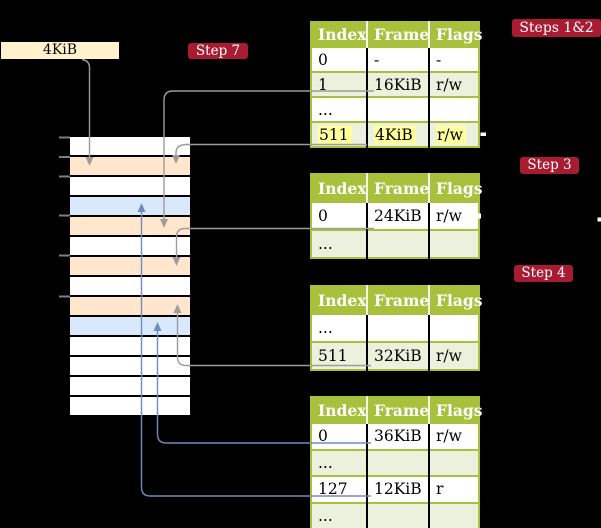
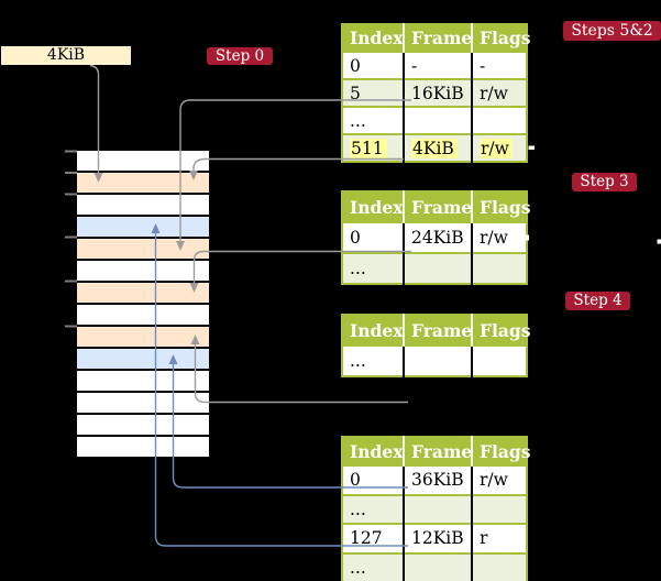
  4KiB
- Step 7
+ Step 0
- Steps 1&2
+ Steps 5&2
  Step 3
  Step 4
  Index	Frame	Flags
  0	-	-
- 1	16KiB	r/w
+ 5	16KiB	r/w
  ...
  511	4KiB	r/w
  Index	Frame	Flags
  0	24KiB	r/w
  ...
  Index	Frame	Flags
  ...
- 511	32KiB	r/w
  Index	Frame	Flags
  0	36KiB	r/w
  ...
  127	12KiB	r
  ...
